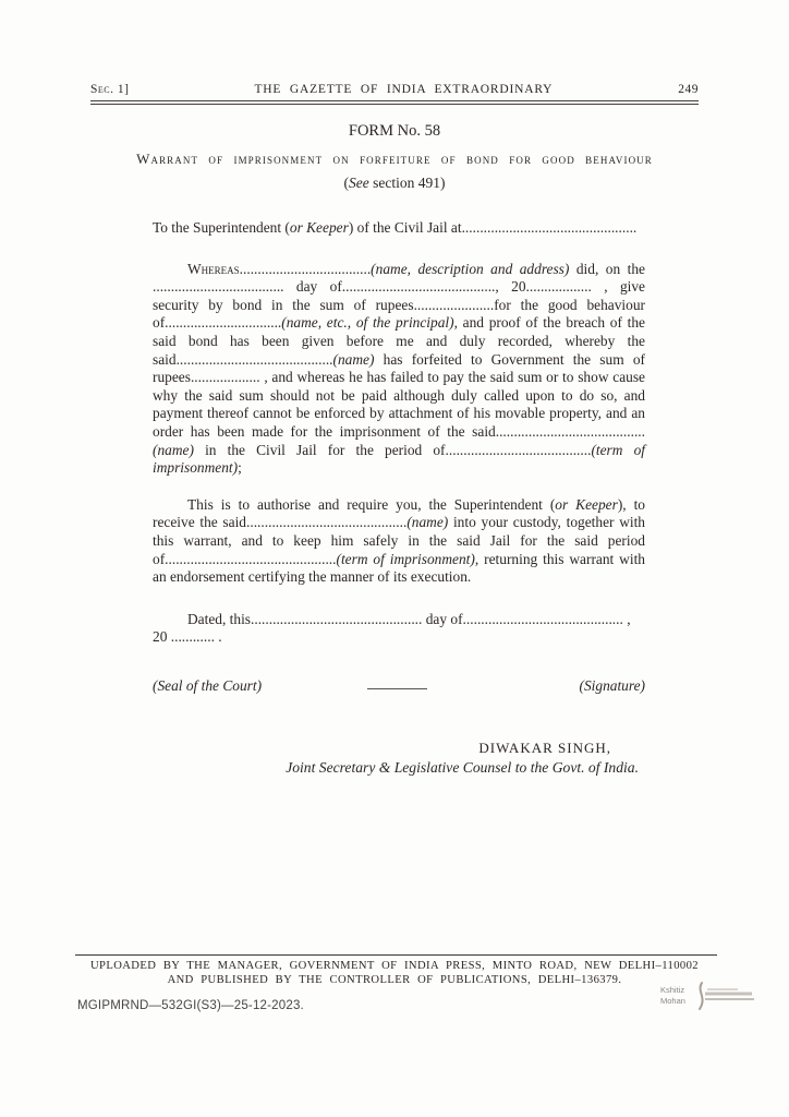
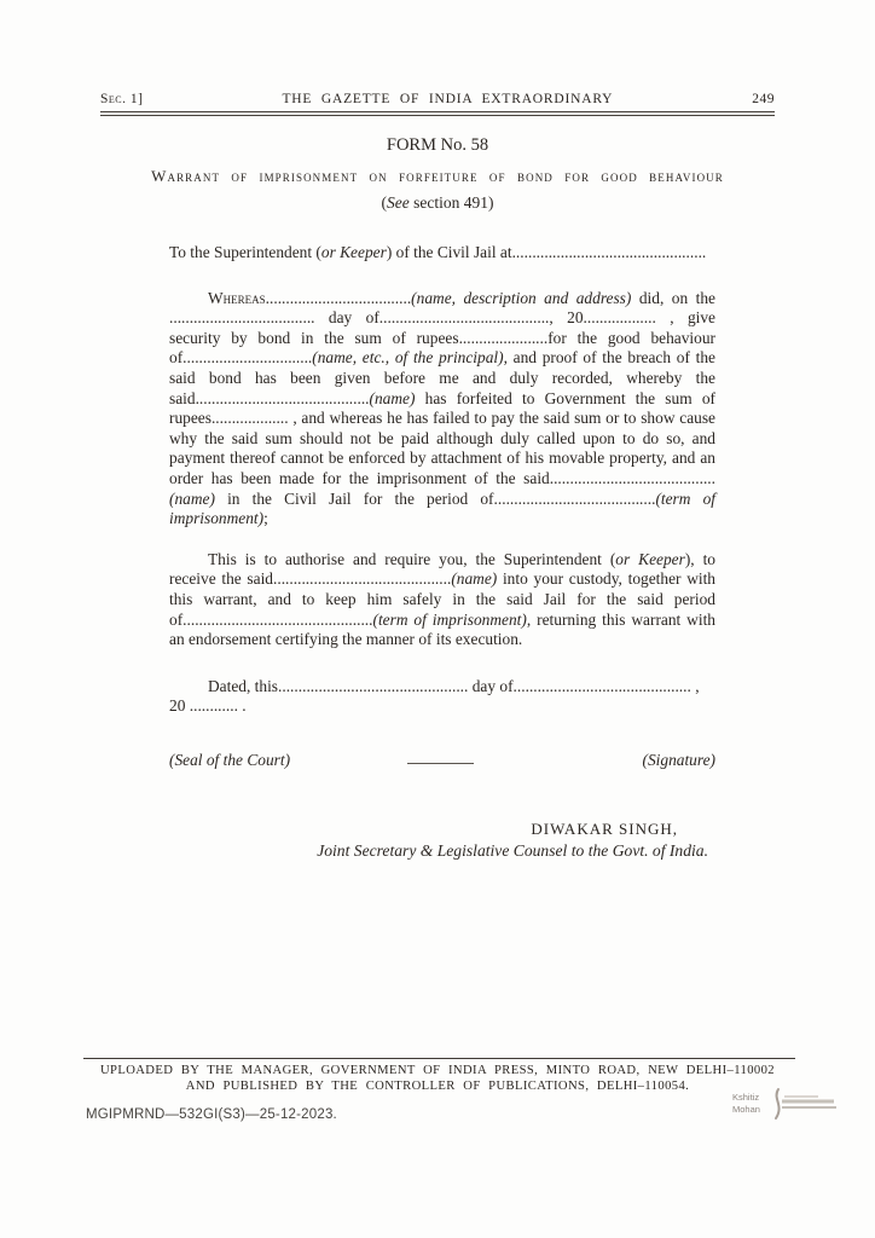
  Sec. 1]
  THE GAZETTE OF INDIA EXTRAORDINARY
  249
  FORM No. 58
  Warrant of imprisonment on forfeiture of bond for good behaviour
  (See section 491)
  To the Superintendent (or Keeper) of the Civil Jail at................................................
  Whereas....................................(name, description and address) did, on the .................................... day of.........................................., 20.................. , give security by bond in the sum of rupees......................for the good behaviour of................................(name, etc., of the principal), and proof of the breach of the said bond has been given before me and duly recorded, whereby the said...........................................(name) has forfeited to Government the sum of rupees................... , and whereas he has failed to pay the said sum or to show cause why the said sum should not be paid although duly called upon to do so, and payment thereof cannot be enforced by attachment of his movable property, and an order has been made for the imprisonment of the said.........................................(name) in the Civil Jail for the period of........................................(term of imprisonment);
  This is to authorise and require you, the Superintendent (or Keeper), to receive the said............................................(name) into your custody, together with this warrant, and to keep him safely in the said Jail for the said period of...............................................(term of imprisonment), returning this warrant with an endorsement certifying the manner of its execution.
  Dated, this............................................... day of............................................ , 20 ............ .
  (Seal of the Court)
  (Signature)
  DIWAKAR SINGH,
  Joint Secretary & Legislative Counsel to the Govt. of India.
  UPLOADED BY THE MANAGER, GOVERNMENT OF INDIA PRESS, MINTO ROAD, NEW DELHI–110002
- AND PUBLISHED BY THE CONTROLLER OF PUBLICATIONS, DELHI–136379.
+ AND PUBLISHED BY THE CONTROLLER OF PUBLICATIONS, DELHI–110054.
  MGIPMRND—532GI(S3)—25-12-2023.
  Kshitiz
  Mohan
